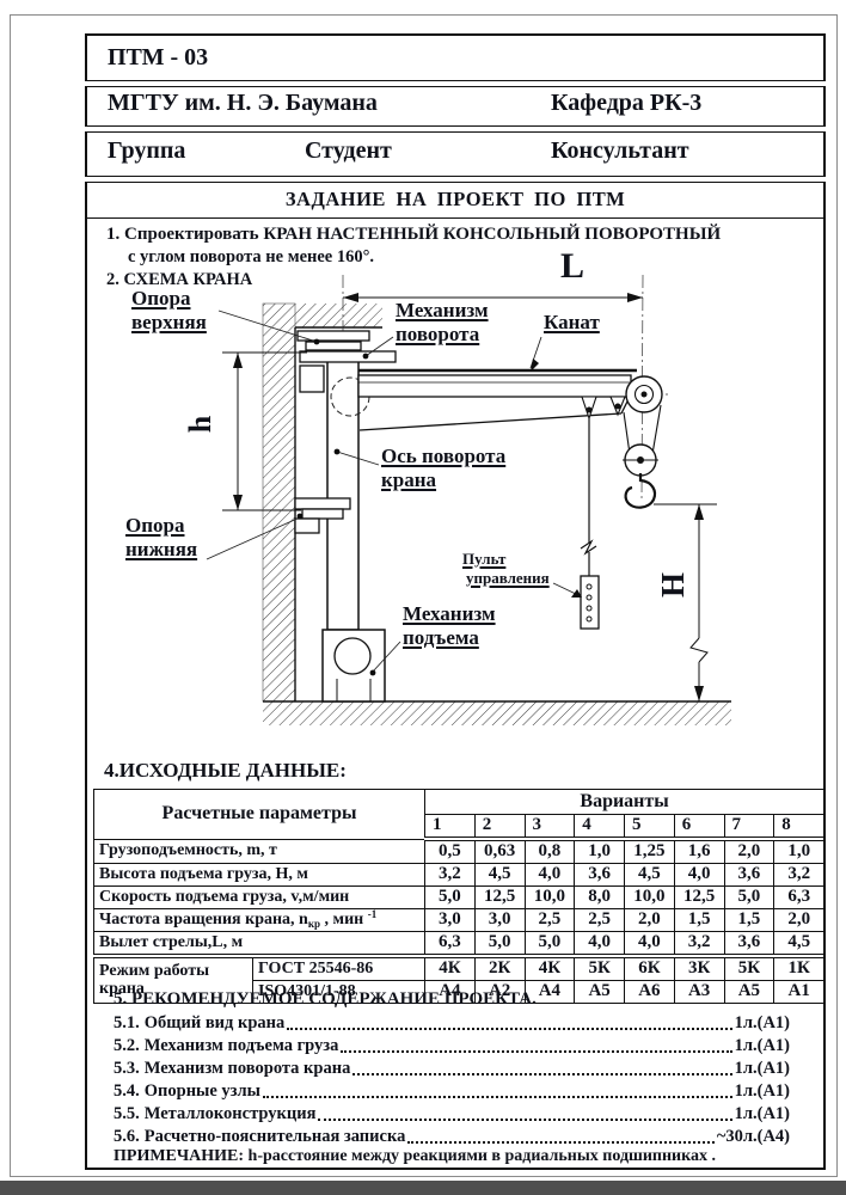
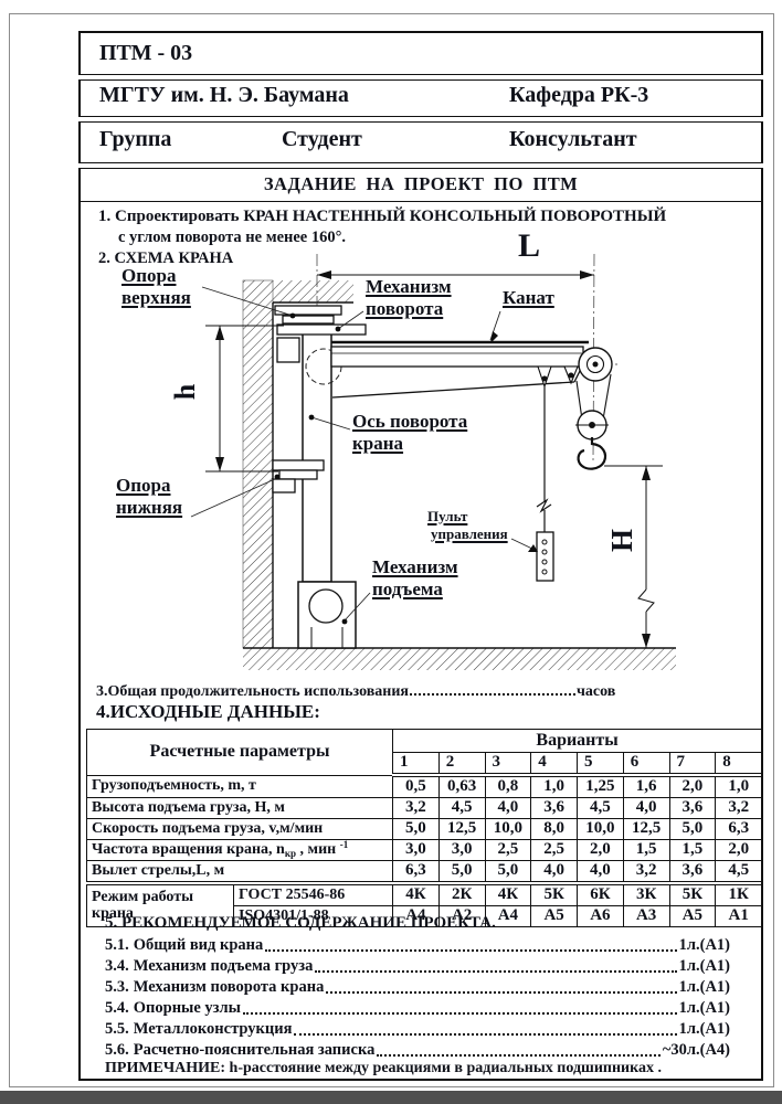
  ПТМ - 03
  МГТУ им. Н. Э. Баумана
  Кафедра РК-3
  Группа
  Студент
  Консультант
  ЗАДАНИЕ НА ПРОЕКТ ПО ПТМ
  1. Спроектировать КРАН НАСТЕННЫЙ КОНСОЛЬНЫЙ ПОВОРОТНЫЙ
  с углом поворота не менее 160°.
  2. СХЕМА КРАНА
  Опора
  верхняя
  Механизм
  поворота
  Канат
  Ось поворота
  крана
  Опора
  нижняя
  Пульт
  управления
  Механизм
  подъема
  L
+ 3.Общая продолжительность использования часов
  4.ИСХОДНЫЕ ДАННЫЕ:
  Расчетные параметры	Варианты
  1	2	3	4	5	6	7	8
  Грузоподъемность, m, т	0,5	0,63	0,8	1,0	1,25	1,6	2,0	1,0
  Высота подъема груза, Н, м	3,2	4,5	4,0	3,6	4,5	4,0	3,6	3,2
  Скорость подъема груза, v,м/мин	5,0	12,5	10,0	8,0	10,0	12,5	5,0	6,3
  Частота вращения крана, nкр , мин -1	3,0	3,0	2,5	2,5	2,0	1,5	1,5	2,0
  Вылет стрелы,L, м	6,3	5,0	5,0	4,0	4,0	3,2	3,6	4,5
  Режим работы крана	ГОСТ 25546-86	4К	2К	4К	5К	6К	3К	5К	1К
  ISO4301/1-88	А4	А2	А4	А5	А6	А3	А5	А1
  5. РЕКОМЕНДУЕМОЕ СОДЕРЖАНИЕ ПРОЕКТА.
  5.1.
  Общий вид крана
  1л.(А1)
- 5.2.
+ 3.4.
  Механизм подъема груза
  1л.(А1)
  5.3.
  Механизм поворота крана
  1л.(А1)
  5.4.
  Опорные узлы
  1л.(А1)
  5.5.
  Металлоконструкция
  1л.(А1)
  5.6.
  Расчетно-пояснительная записка
  ~30л.(А4)
  ПРИМЕЧАНИЕ: h-расстояние между реакциями в радиальных подшипниках .
